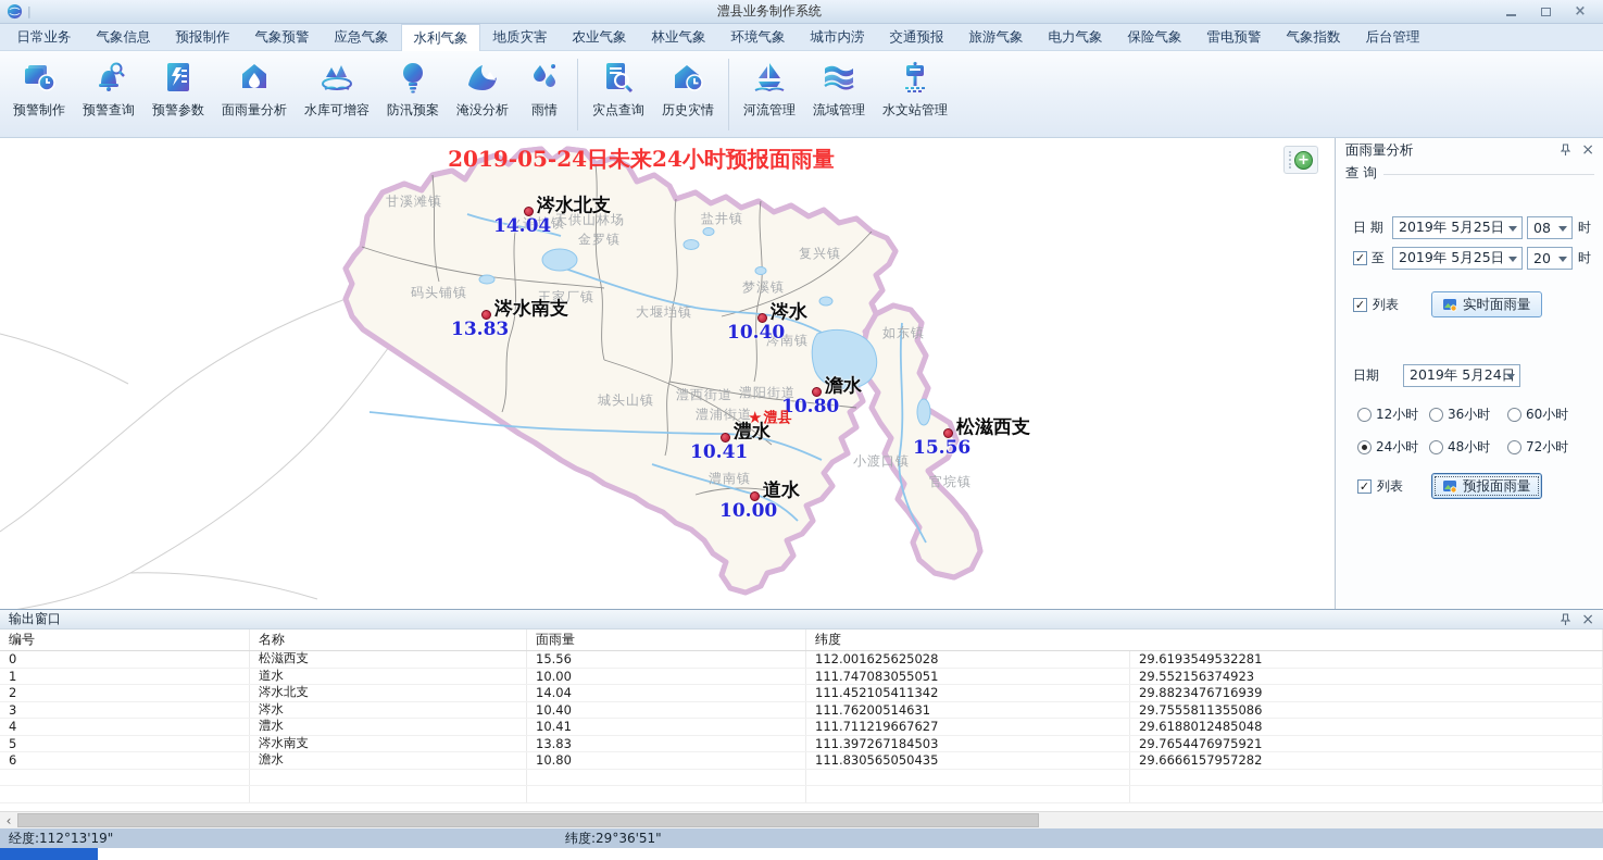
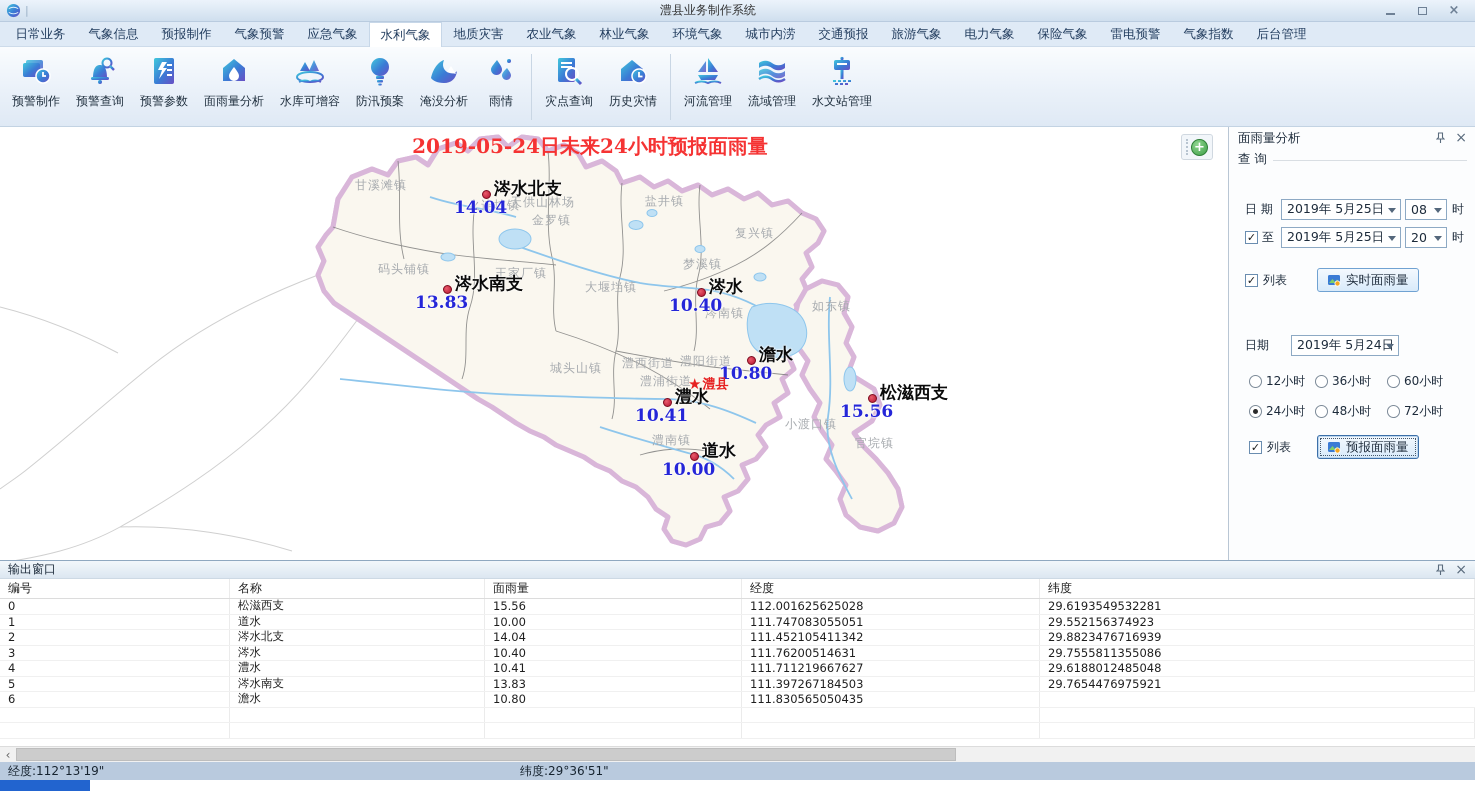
  |
  澧县业务制作系统
  ×
  日常业务
  气象信息
  预报制作
  气象预警
  应急气象
  水利气象
  地质灾害
  农业气象
  林业气象
  环境气象
  城市内涝
  交通预报
  旅游气象
  电力气象
  保险气象
  雷电预警
  气象指数
  后台管理
  预警制作
  预警查询
  预警参数
  面雨量分析
  水库可增容
  防汛预案
  淹没分析
  雨情
  灾点查询
  历史灾情
  河流管理
  流域管理
  水文站管理
  2019-05-24日未来24小时预报面雨量
  甘溪滩镇
  火连坡镇
  天供山林场
  金罗镇
  盐井镇
  复兴镇
  梦溪镇
  码头铺镇
  王家厂镇
  大堰垱镇
  涔南镇
  如东镇
  城头山镇
  澧西街道
  澧阳街道
  澧浦街道
  澧南镇
  小渡口镇
  官垸镇
  涔水北支
  14.04
  涔水南支
  13.83
  涔水
  10.40
  澹水
  10.80
  澧水
  10.41
  道水
  10.00
  松滋西支
  15.56
  ★
  澧县
  +
  面雨量分析
  ×
  查 询
  日 期
  2019年 5月25日
  08
  时
  ✓
  至
  2019年 5月25日
  20
  时
  ✓
  列表
  实时面雨量
  日期
  2019年 5月24日
  12小时
  36小时
  60小时
  24小时
  48小时
  72小时
  ✓
  列表
  预报面雨量
  输出窗口
  ×
  编号
  名称
  面雨量
+ 经度
  纬度
  0
  松滋西支
  15.56
  112.001625625028
  29.6193549532281
  1
  道水
  10.00
  111.747083055051
  29.552156374923
  2
  涔水北支
  14.04
  111.452105411342
  29.8823476716939
  3
  涔水
  10.40
  111.76200514631
  29.7555811355086
  4
  澧水
  10.41
  111.711219667627
  29.6188012485048
  5
  涔水南支
  13.83
  111.397267184503
  29.7654476975921
  6
  澹水
  10.80
  111.830565050435
- 29.6666157957282
  ‹
  经度:112°13'19"
  纬度:29°36'51"
